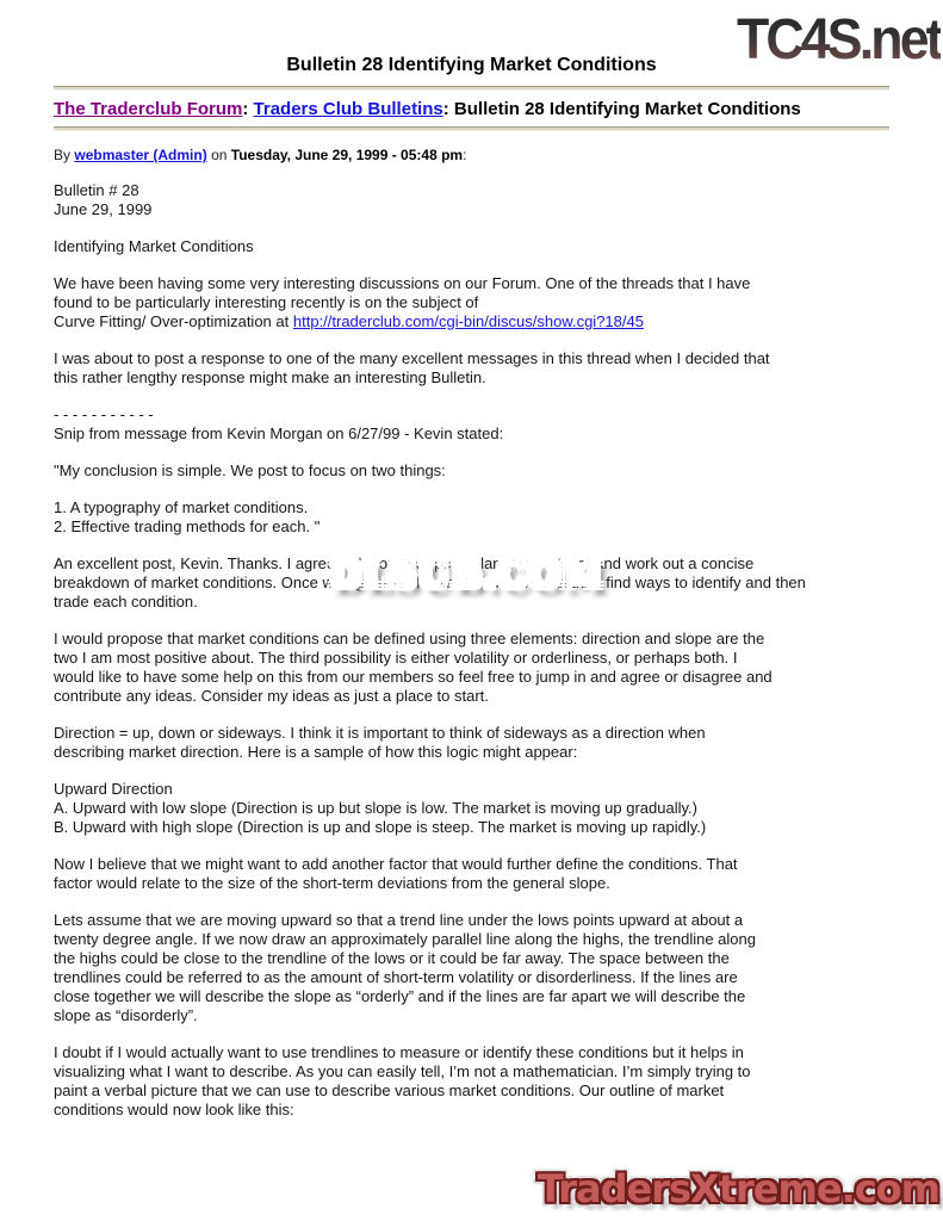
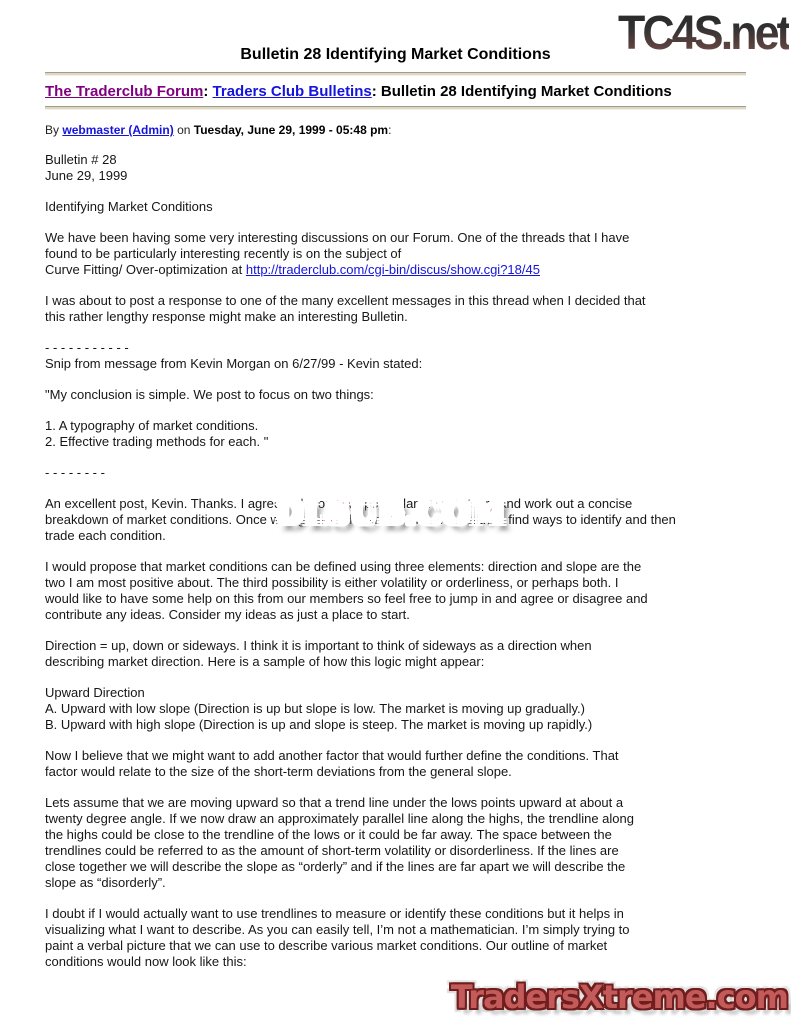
  TC4S.net
  Bulletin 28 Identifying Market Conditions
  The Traderclub Forum: Traders Club Bulletins: Bulletin 28 Identifying Market Conditions
  By webmaster (Admin) on Tuesday, June 29, 1999 - 05:48 pm:
  Bulletin # 28
  June 29, 1999
  Identifying Market Conditions
  We have been having some very interesting discussions on our Forum. One of the threads that I have
  found to be particularly interesting recently is on the subject of
  Curve Fitting/ Over-optimization at http://traderclub.com/cgi-bin/discus/show.cgi?18/45
  I was about to post a response to one of the many excellent messages in this thread when I decided that
  this rather lengthy response might make an interesting Bulletin.
  - - - - - - - - - - -
  Snip from message from Kevin Morgan on 6/27/99 - Kevin stated:
  "My conclusion is simple. We post to focus on two things:
  1. A typography of market conditions.
  2. Effective trading methods for each. "
+ - - - - - - - -
  trade each condition.
  DLSUB.COM
  I would propose that market conditions can be defined using three elements: direction and slope are the
  two I am most positive about. The third possibility is either volatility or orderliness, or perhaps both. I
  would like to have some help on this from our members so feel free to jump in and agree or disagree and
  contribute any ideas. Consider my ideas as just a place to start.
  Direction = up, down or sideways. I think it is important to think of sideways as a direction when
  describing market direction. Here is a sample of how this logic might appear:
  Upward Direction
  A. Upward with low slope (Direction is up but slope is low. The market is moving up gradually.)
  B. Upward with high slope (Direction is up and slope is steep. The market is moving up rapidly.)
  Now I believe that we might want to add another factor that would further define the conditions. That
  factor would relate to the size of the short-term deviations from the general slope.
  Lets assume that we are moving upward so that a trend line under the lows points upward at about a
  twenty degree angle. If we now draw an approximately parallel line along the highs, the trendline along
  the highs could be close to the trendline of the lows or it could be far away. The space between the
  trendlines could be referred to as the amount of short-term volatility or disorderliness. If the lines are
  close together we will describe the slope as “orderly” and if the lines are far apart we will describe the
  slope as “disorderly”.
  I doubt if I would actually want to use trendlines to measure or identify these conditions but it helps in
  visualizing what I want to describe. As you can easily tell, I’m not a mathematician. I’m simply trying to
  paint a verbal picture that we can use to describe various market conditions. Our outline of market
  conditions would now look like this:
  TradersXtreme.com
